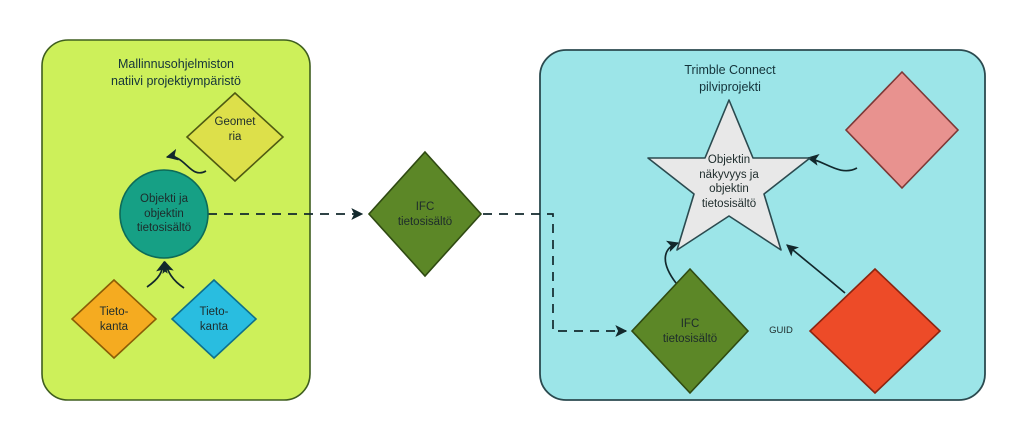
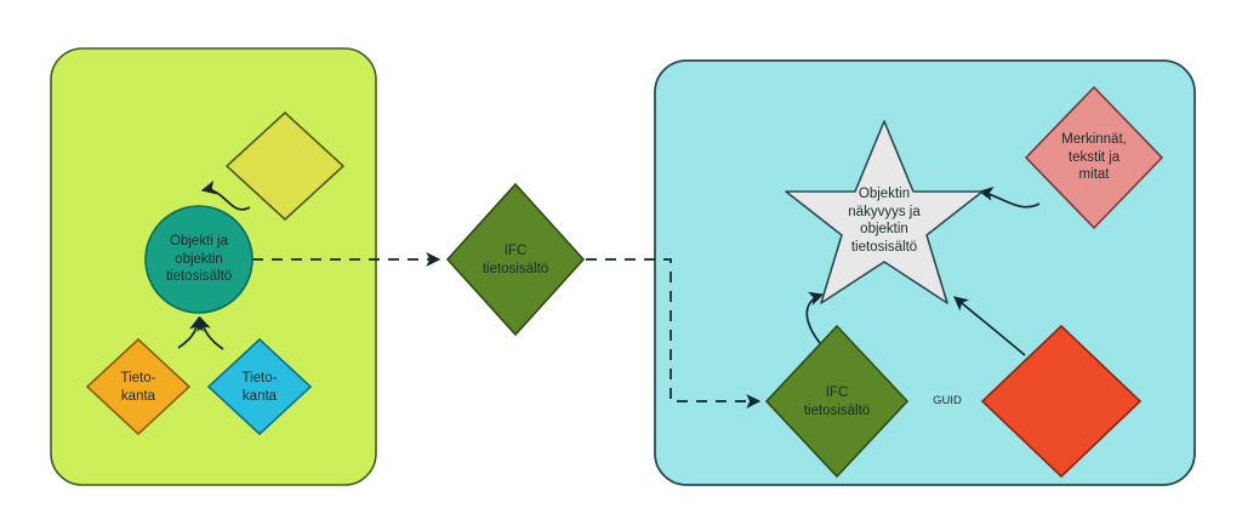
- Mallinnusohjelmiston
- natiivi projektiympäristö
- Trimble Connect
- pilviprojekti
- Geomet
- ria
  Objekti ja
  objektin
  tietosisältö
  Tieto-
  kanta
  Tieto-
  kanta
  IFC
  tietosisältö
  Objektin
  näkyvyys ja
  objektin
  tietosisältö
+ Merkinnät,
+ tekstit ja
+ mitat
  IFC
  tietosisältö
  GUID
